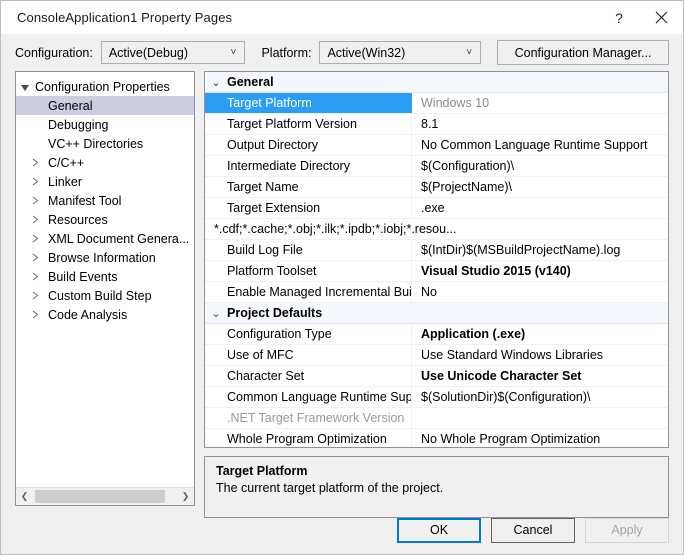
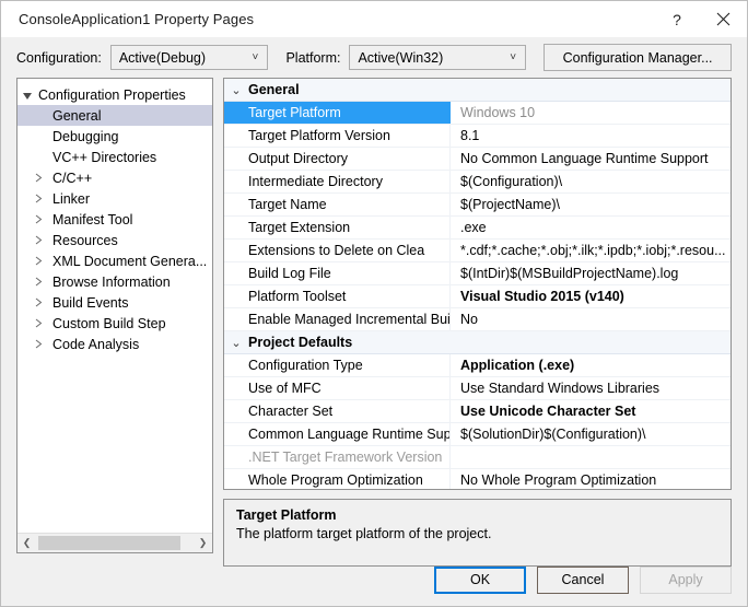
  ConsoleApplication1 Property Pages
  ?
  Configuration:
  Active(Debug)
  ˅
  Platform:
  Active(Win32)
  ˅
  Configuration Manager...
  Configuration Properties
  General
  Debugging
  VC++ Directories
  C/C++
  Linker
  Manifest Tool
  Resources
  XML Document Genera...
  Browse Information
  Build Events
  Custom Build Step
  Code Analysis
  ❮
  ❯
  ⌄
  General
  Target Platform
  Windows 10
  Target Platform Version
  8.1
  Output Directory
  No Common Language Runtime Support
  Intermediate Directory
  $(Configuration)\
  Target Name
  $(ProjectName)\
  Target Extension
  .exe
+ Extensions to Delete on Clea
  *.cdf;*.cache;*.obj;*.ilk;*.ipdb;*.iobj;*.resou...
  Build Log File
  $(IntDir)$(MSBuildProjectName).log
  Platform Toolset
  Visual Studio 2015 (v140)
  Enable Managed Incremental Bui
  No
  ⌄
  Project Defaults
  Configuration Type
  Application (.exe)
  Use of MFC
  Use Standard Windows Libraries
  Character Set
  Use Unicode Character Set
  Common Language Runtime Sup
  $(SolutionDir)$(Configuration)\
  .NET Target Framework Version
  Whole Program Optimization
  No Whole Program Optimization
  Target Platform
- The current target platform of the project.
+ The platform target platform of the project.
  OK
  Cancel
  Apply
